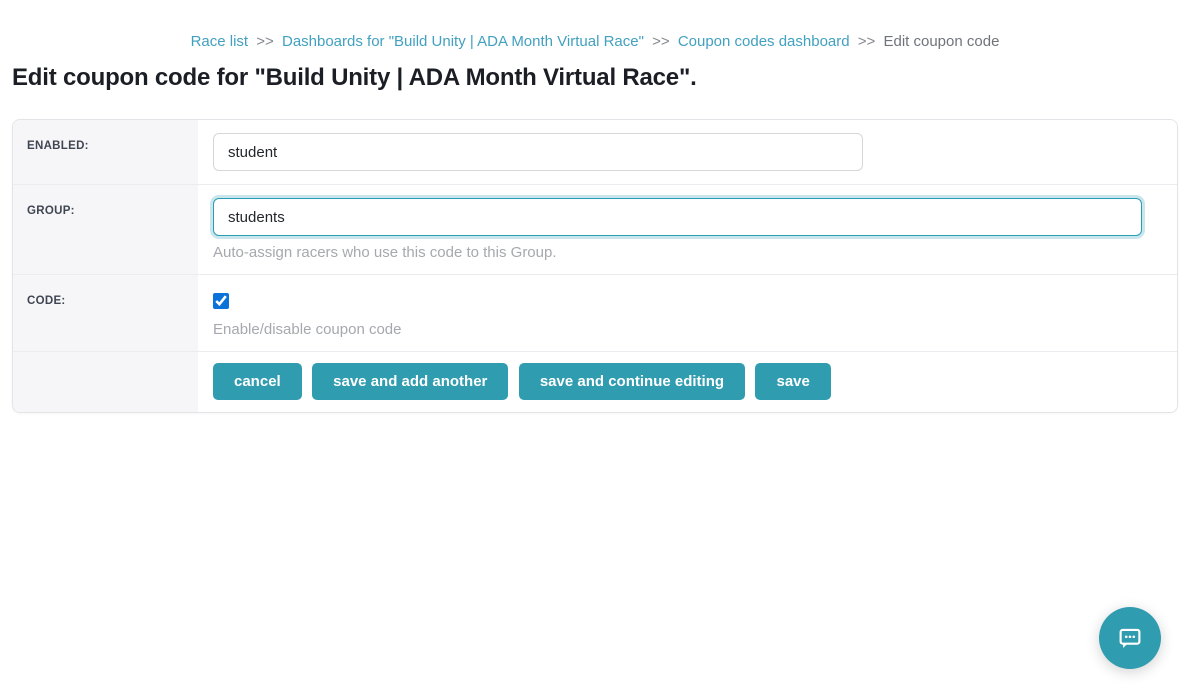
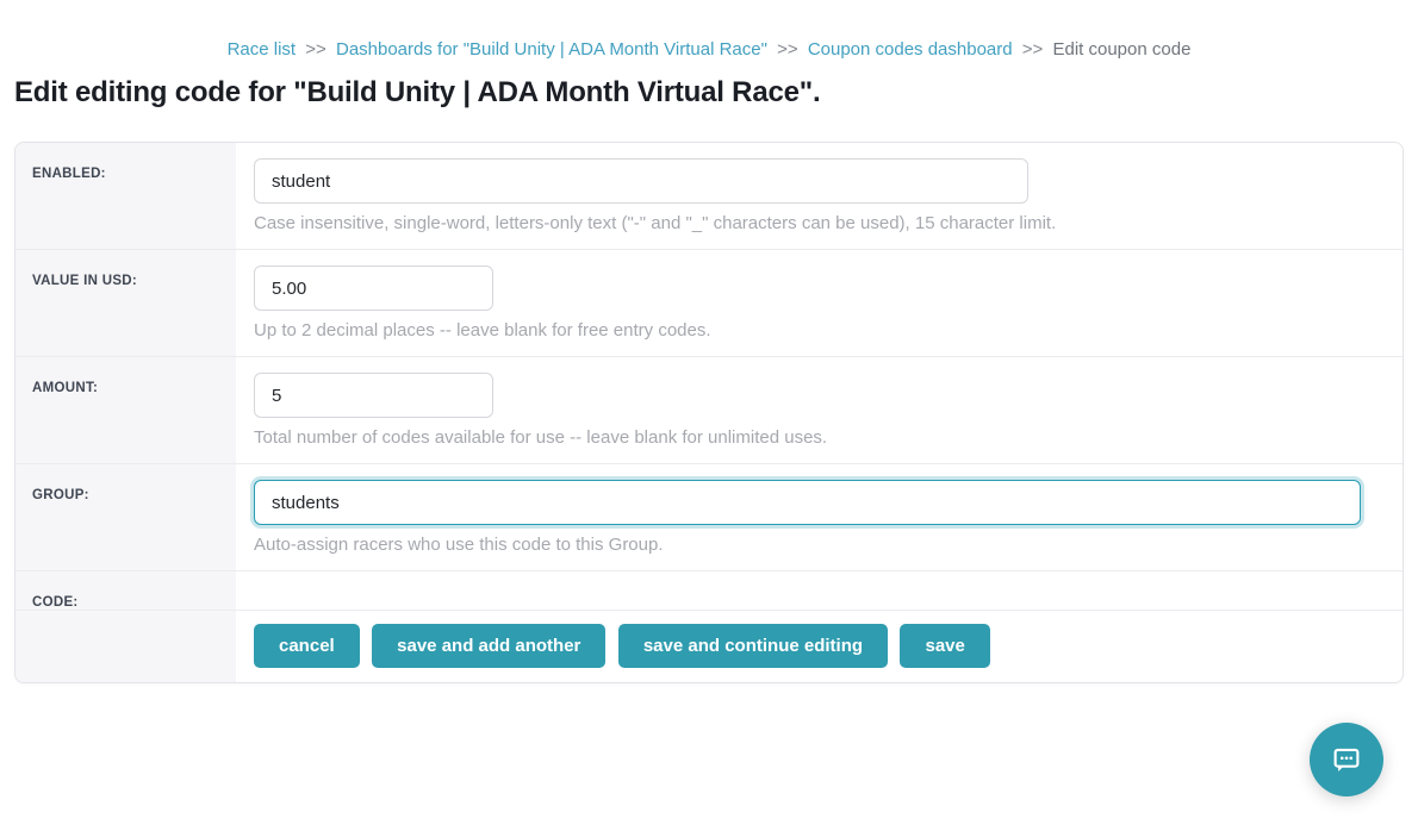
  Race list >> Dashboards for "Build Unity | ADA Month Virtual Race" >> Coupon codes dashboard >> Edit coupon code
- Edit coupon code for "Build Unity | ADA Month Virtual Race".
+ Edit editing code for "Build Unity | ADA Month Virtual Race".
  ENABLED:
  student
+ Case insensitive, single-word, letters-only text ("-" and "_" characters can be used), 15 character limit.
+ VALUE IN USD:
+ 5.00
+ Up to 2 decimal places -- leave blank for free entry codes.
+ AMOUNT:
+ 5
+ Total number of codes available for use -- leave blank for unlimited uses.
  GROUP:
  students
  Auto-assign racers who use this code to this Group.
  CODE:
- Enable/disable coupon code
  cancel save and add another save and continue editing save
